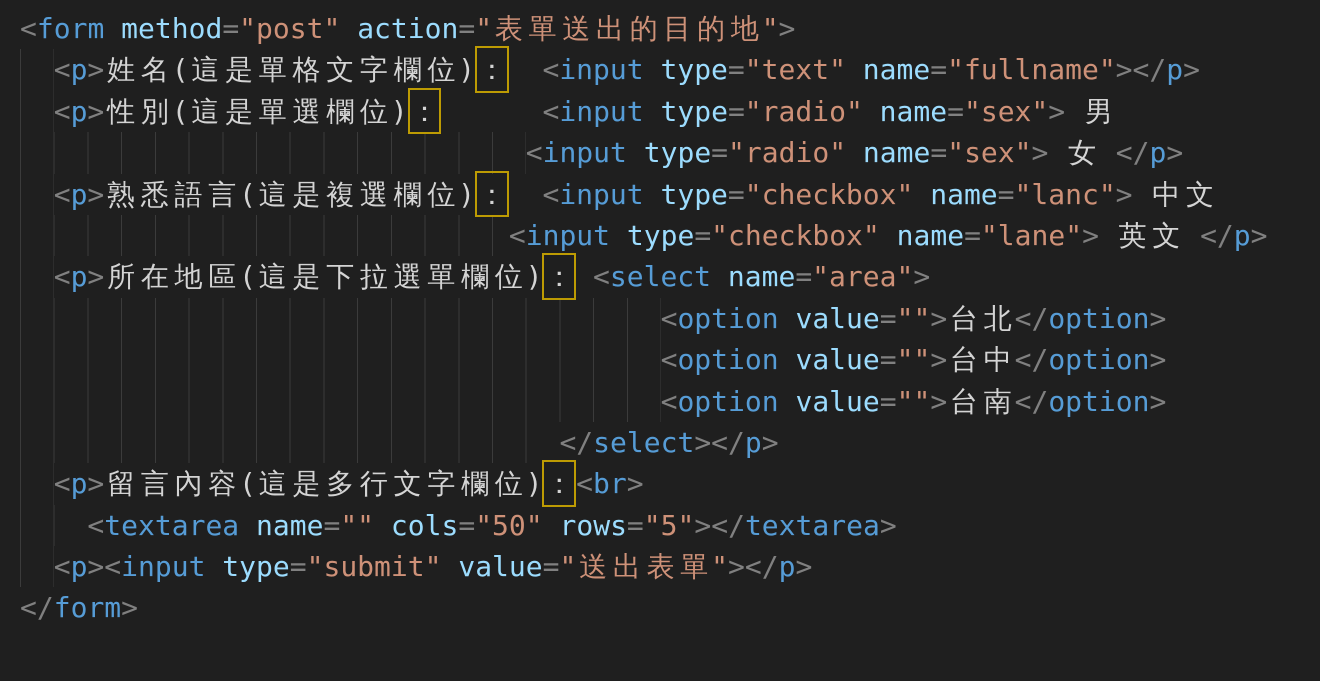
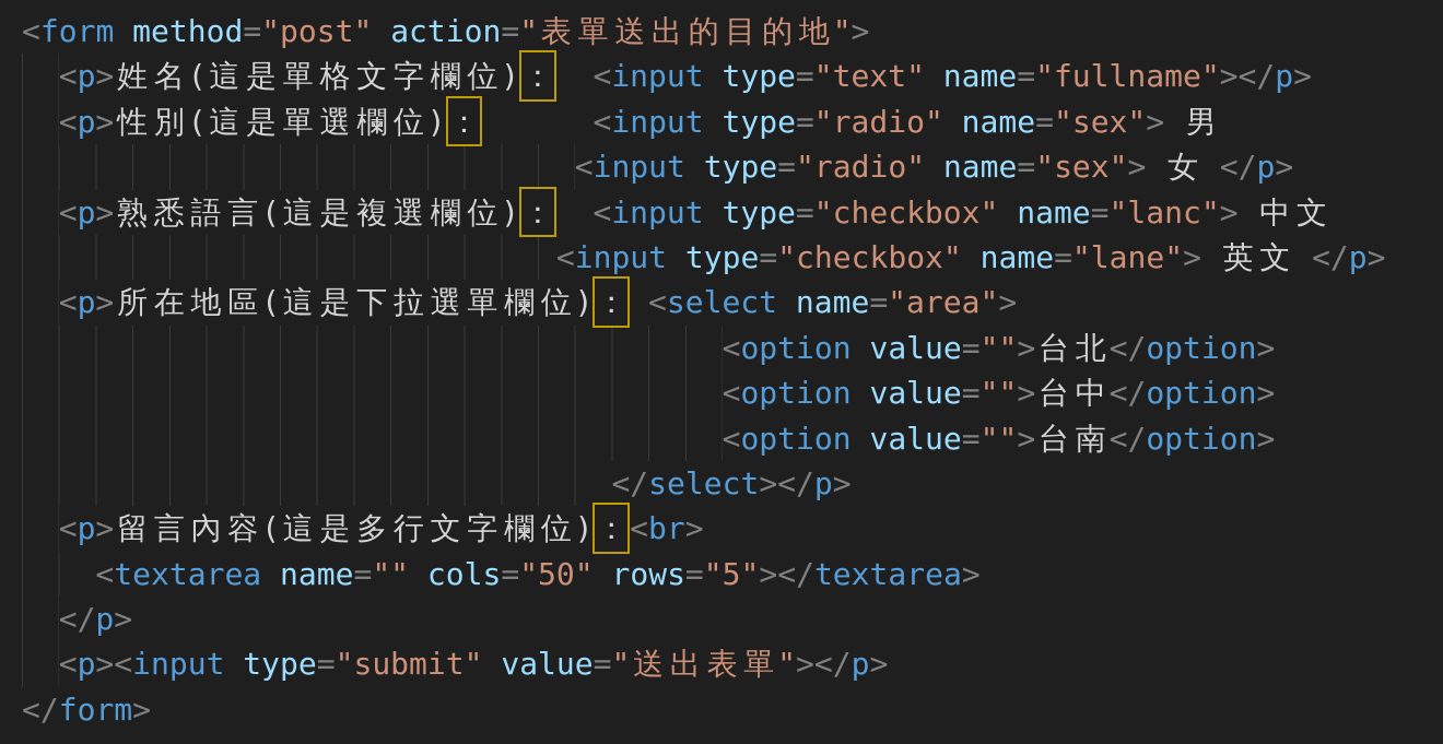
  <form method="post" action="表 單 送 出 的 目 的 地">
  <p>姓 名(這 是 單 格 文 字 欄 位)： <input type="text" name="fullname"></p>
  <p>性 別(這 是 單 選 欄 位)： <input type="radio" name="sex"> 男
  <input type="radio" name="sex"> 女 </p>
  <p>熟 悉 語 言(這 是 複 選 欄 位)： <input type="checkbox" name="lanc"> 中 文
  <input type="checkbox" name="lane"> 英 文 </p>
  <p>所 在 地 區(這 是 下 拉 選 單 欄 位)： <select name="area">
  <option value="">台 北</option>
  <option value="">台 中</option>
  <option value="">台 南</option>
  </select></p>
  <p>留 言 內 容(這 是 多 行 文 字 欄 位)：<br>
  <textarea name="" cols="50" rows="5"></textarea>
+ </p>
  <p><input type="submit" value="送 出 表 單"></p>
  </form>
